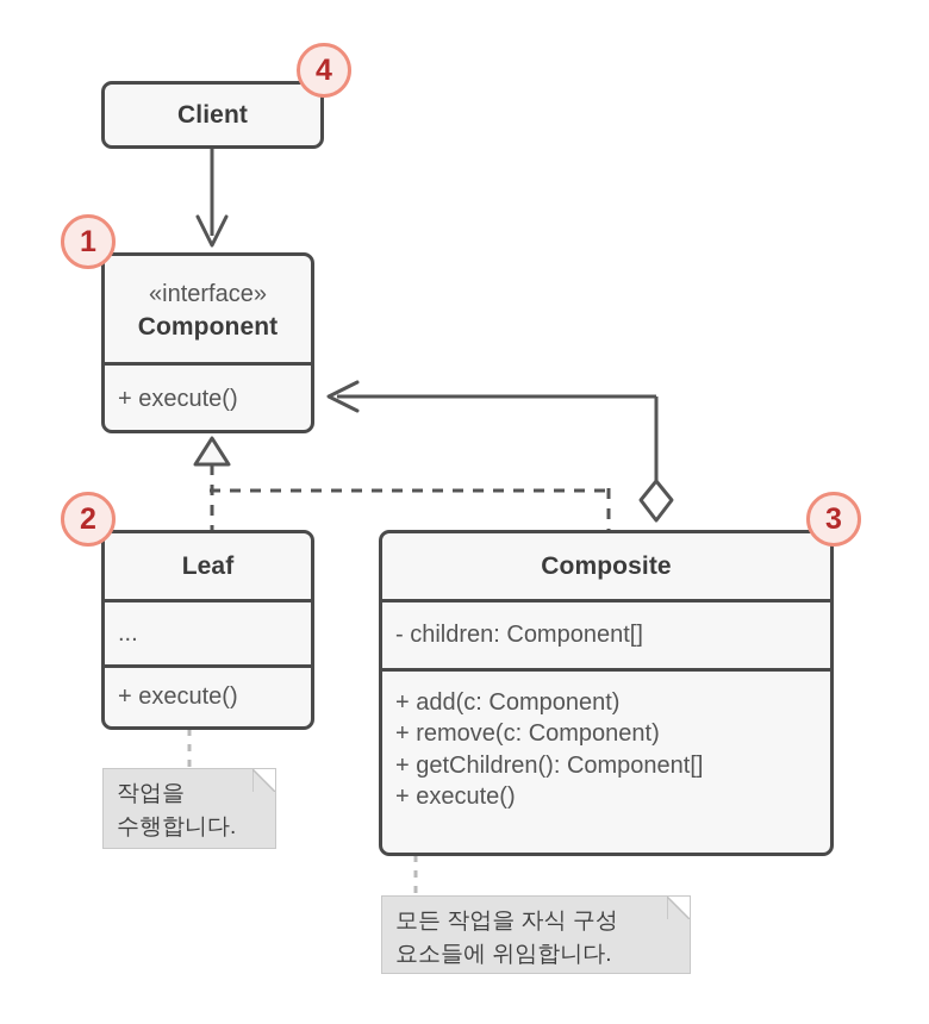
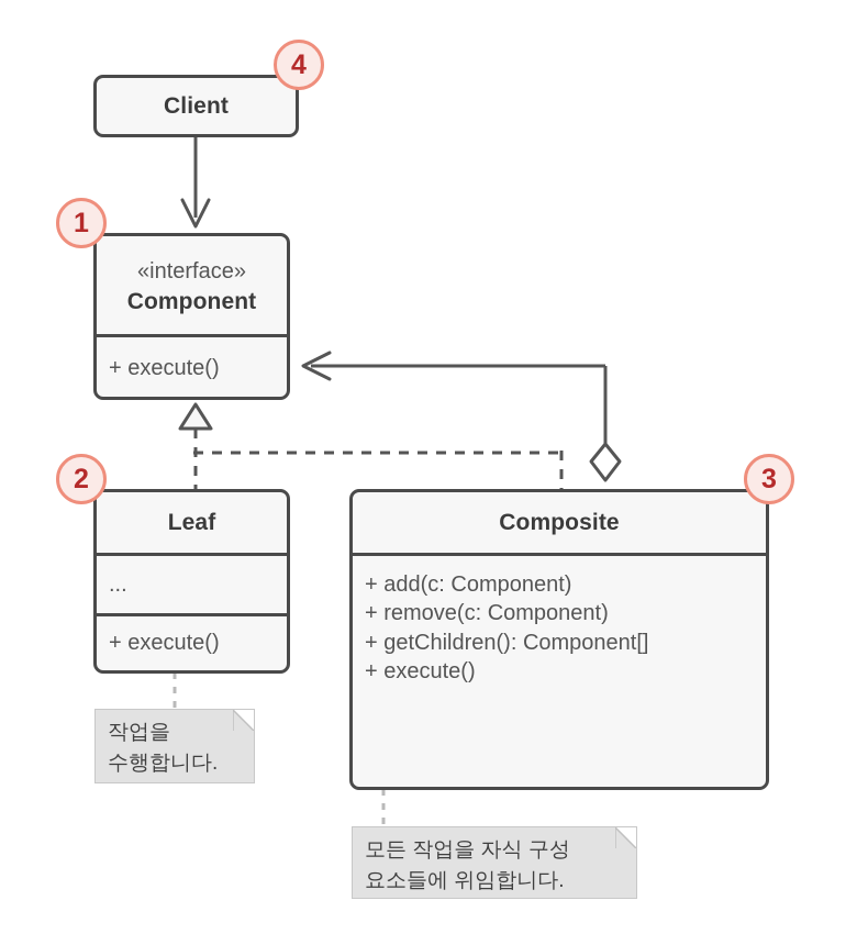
  Client
  «interface»
  Component
  + execute()
  Leaf
  ...
  + execute()
  Composite
- - children: Component[]
  + add(c: Component)
  + remove(c: Component)
  + getChildren(): Component[]
  + execute()
  작업을
  수행합니다.
  모든 작업을 자식 구성
  요소들에 위임합니다.
  1
  2
  3
  4
